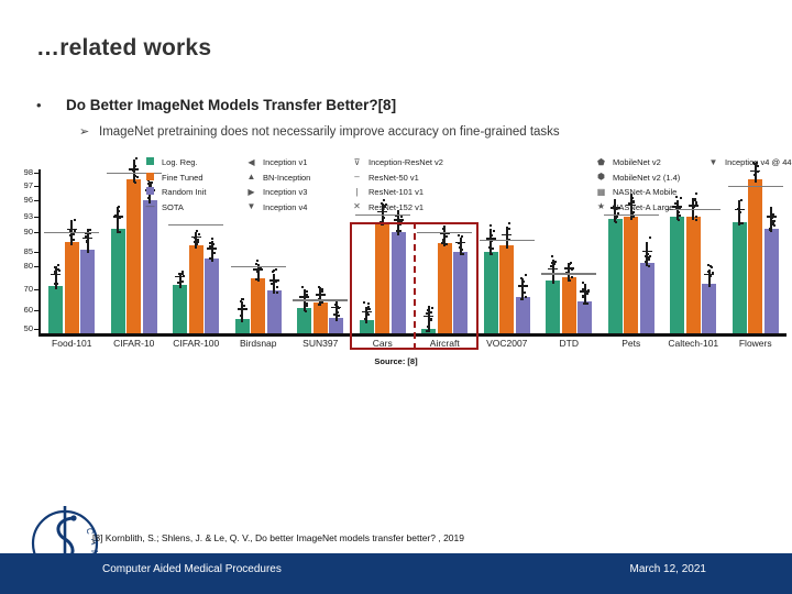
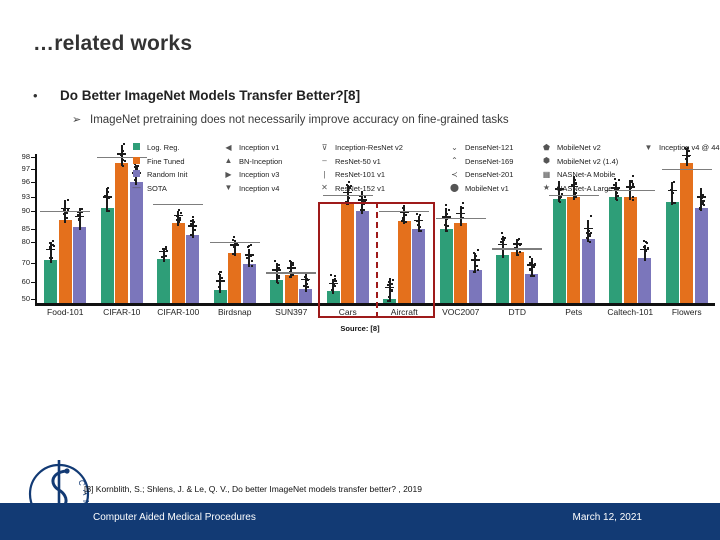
  …related works
  •
  Do Better ImageNet Models Transfer Better?[8]
  ➢
  ImageNet pretraining does not necessarily improve accuracy on fine-grained tasks
  98
  97
  96
  93
  90
  85
  80
  70
  60
  50
  Log. Reg.
  Fine Tuned
  Random Init
  —
  SOTA
  ◀
  Inception v1
  ▲
  BN-Inception
  ▶
  Inception v3
  ▼
  Inception v4
  ⊽
  Inception-ResNet v2
  –
  ResNet-50 v1
  |
  ResNet-101 v1
  ✕
  ResNet-152 v1
+ ⌄
+ DenseNet-121
+ ⌃
+ DenseNet-169
+ ≺
+ DenseNet-201
+ ⬤
+ MobileNet v1
  ⬟
  MobileNet v2
  ⬢
  MobileNet v2 (1.4)
  ▦
  NASNet-A Mobile
  ★
  NASNet-A Large
  ▼
  Inception v4 @ 44
  Food-101
  CIFAR-10
  CIFAR-100
  Birdsnap
  SUN397
  Cars
  Aircraft
  VOC2007
  DTD
  Pets
  Caltech-101
  Flowers
  Source: [8]
  [8] Kornblith, S.; Shlens, J. & Le, Q. V., Do better ImageNet models transfer better? , 2019
  Computer Aided Medical Procedures
  March 12, 2021
